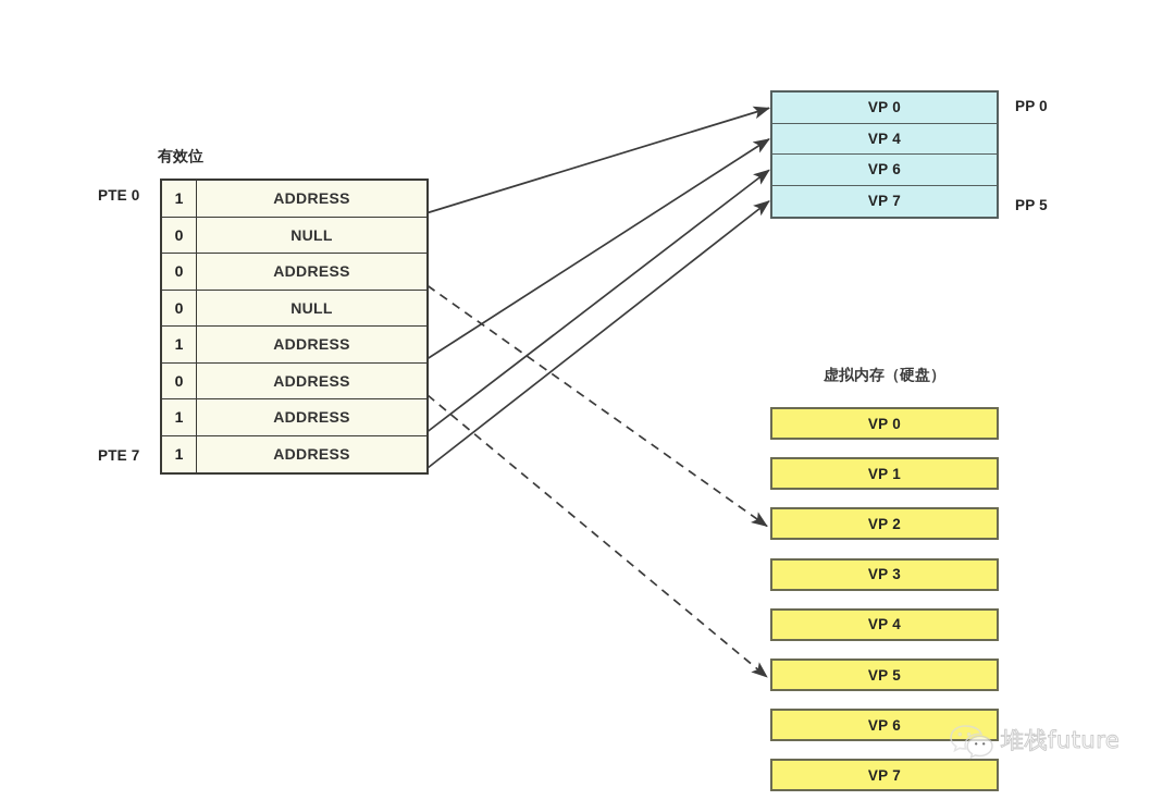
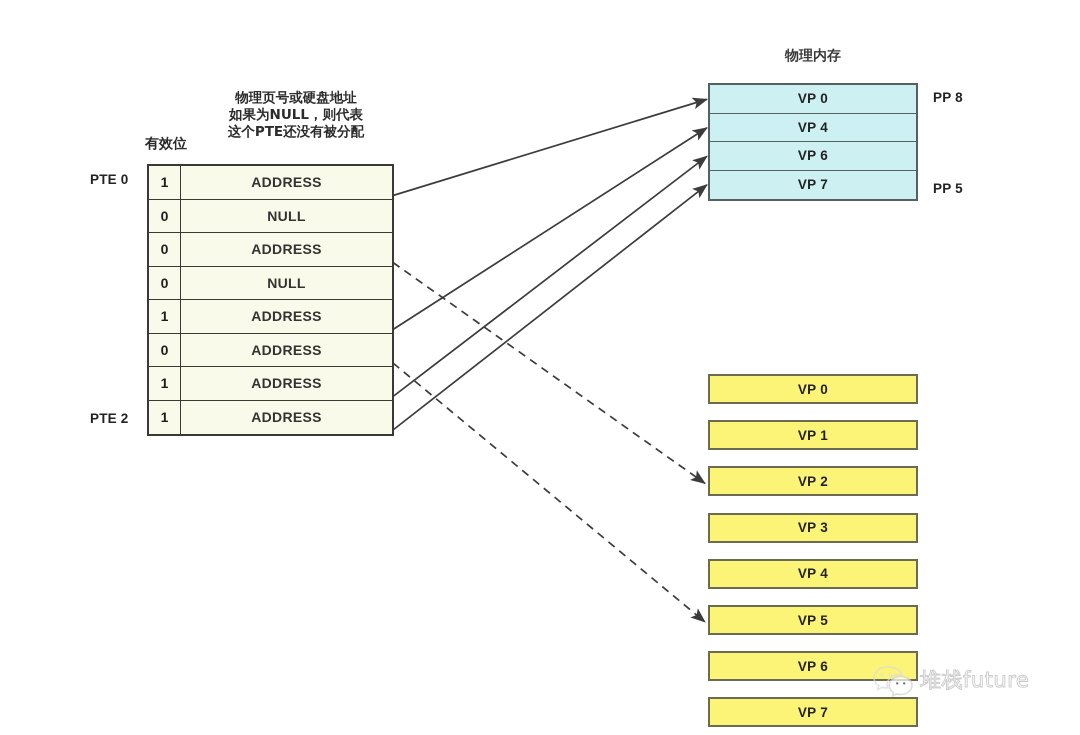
+ 物理页号或硬盘地址
+ 如果为NULL，则代表
+ 这个PTE还没有被分配
  有效位
  PTE 0
- PTE 7
+ PTE 2
  1
  ADDRESS
  0
  NULL
  0
  ADDRESS
  0
  NULL
  1
  ADDRESS
  0
  ADDRESS
  1
  ADDRESS
  1
  ADDRESS
+ 物理内存
  VP 0
  VP 4
  VP 6
  VP 7
- PP 0
+ PP 8
  PP 5
- 虚拟内存（硬盘）
  VP 0
  VP 1
  VP 2
  VP 3
  VP 4
  VP 5
  VP 6
  VP 7
  堆栈future
